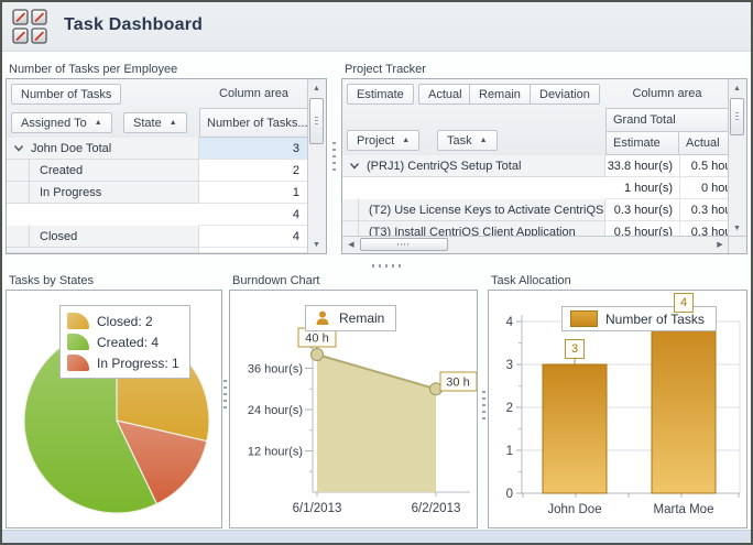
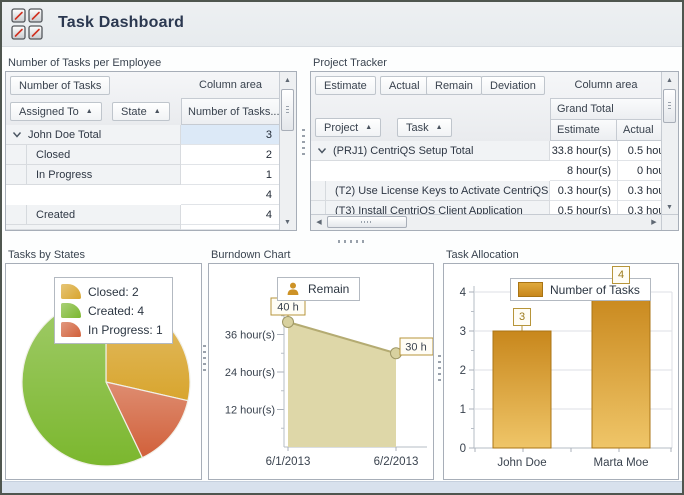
  Task Dashboard
  Number of Tasks per Employee
  Number of Tasks
  Column area
  Assigned To
  State
  Number of Tasks...
  John Doe Total
  3
- Created
+ Closed
  2
  In Progress
  1
  4
- Closed
+ Created
  4
  Project Tracker
  Estimate
  Actual
  Remain
  Deviation
  Column area
  Grand Total
  Project
  Task
  Estimate
  Actual
  (PRJ1) CentriQS Setup Total
  33.8 hour(s)
- 1 hour(s)
+ 8 hour(s)
  (T2) Use License Keys to Activate CentriQS
  0.3 hour(s)
  (T3) Install CentriQS Client Application
  0.5 hour(s)
  Tasks by States
  Closed: 2
  Created: 4
  In Progress: 1
  Burndown Chart
  12 hour(s)
  24 hour(s)
  36 hour(s)
  40 h
  30 h
  6/1/2013
  6/2/2013
  Remain
  Task Allocation
  0
  1
  2
  3
  4
  John Doe
  Marta Moe
  Number of Tasks
  3
  4
